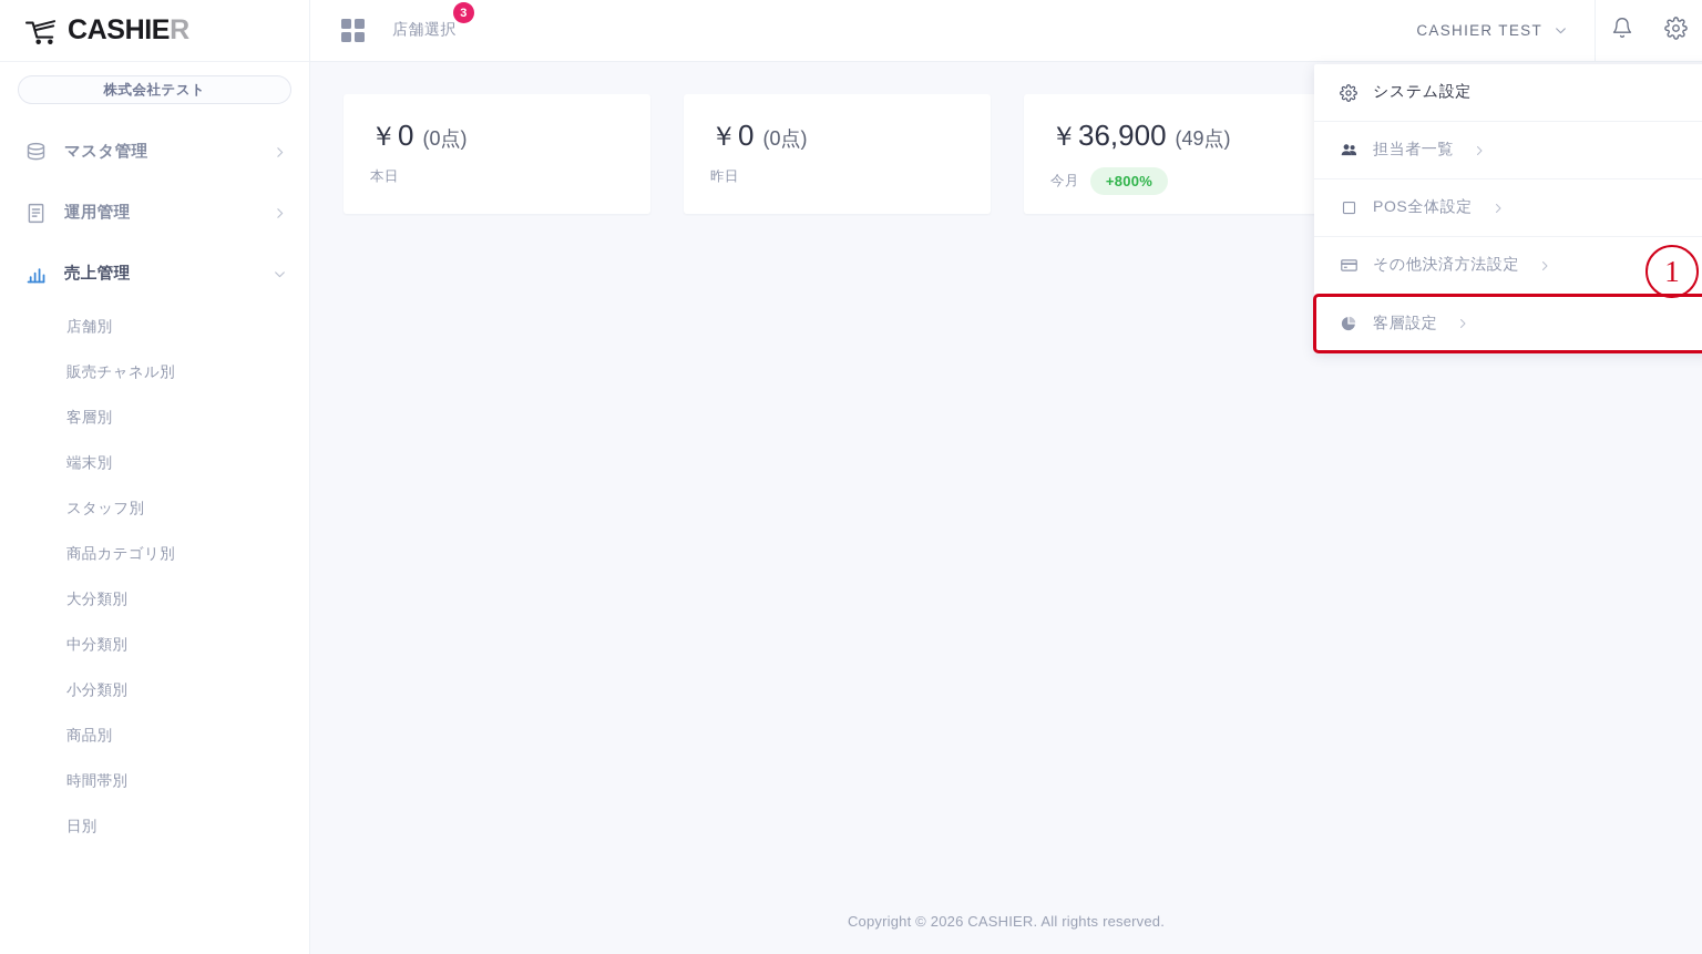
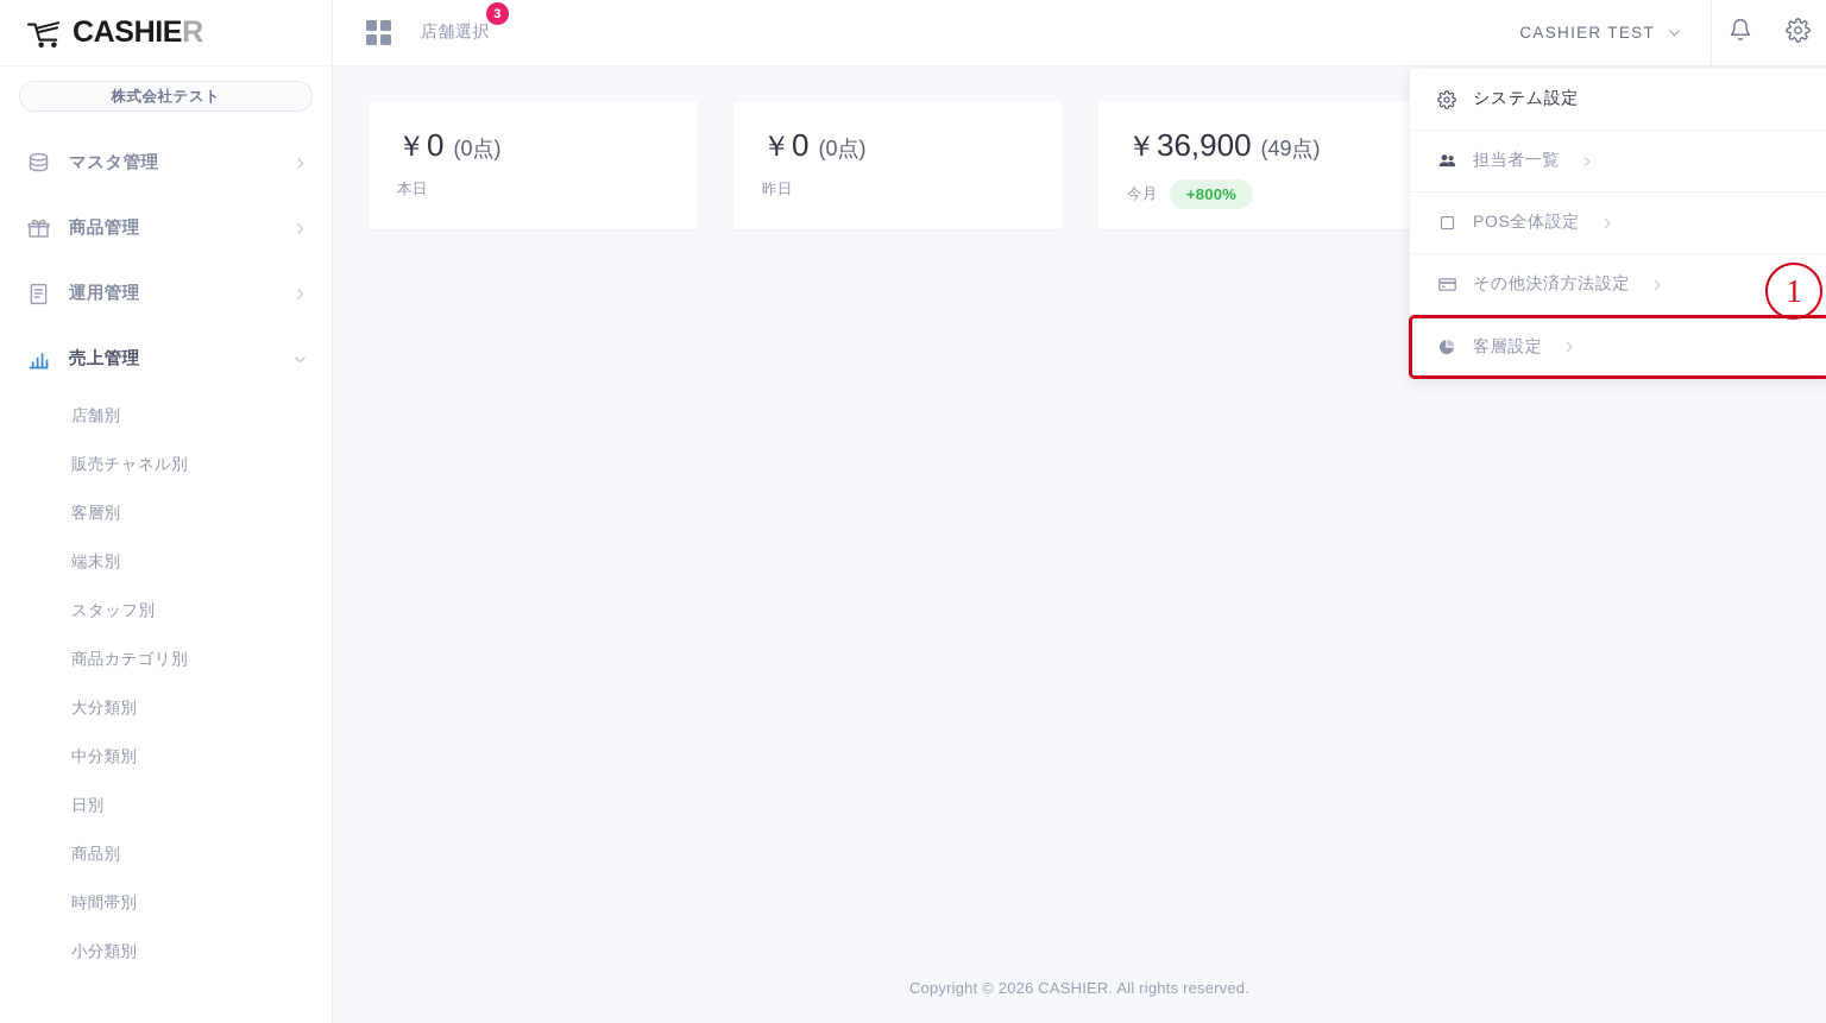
  CASHIER
  株式会社テスト
  マスタ管理
+ 商品管理
  運用管理
  売上管理
  店舗別
  販売チャネル別
  客層別
  端末別
  スタッフ別
  商品カテゴリ別
  大分類別
  中分類別
- 小分類別
+ 日別
  商品別
  時間帯別
- 日別
+ 小分類別
  店舗選択
  3
  CASHIER TEST
  ￥
  0
  (0点)
  本日
  ￥
  0
  (0点)
  昨日
  ￥
  36,900
  (49点)
  今月
  +800%
  Copyright © 2026 CASHIER. All rights reserved.
  システム設定
  担当者一覧
  POS全体設定
  その他決済方法設定
  客層設定
  1
